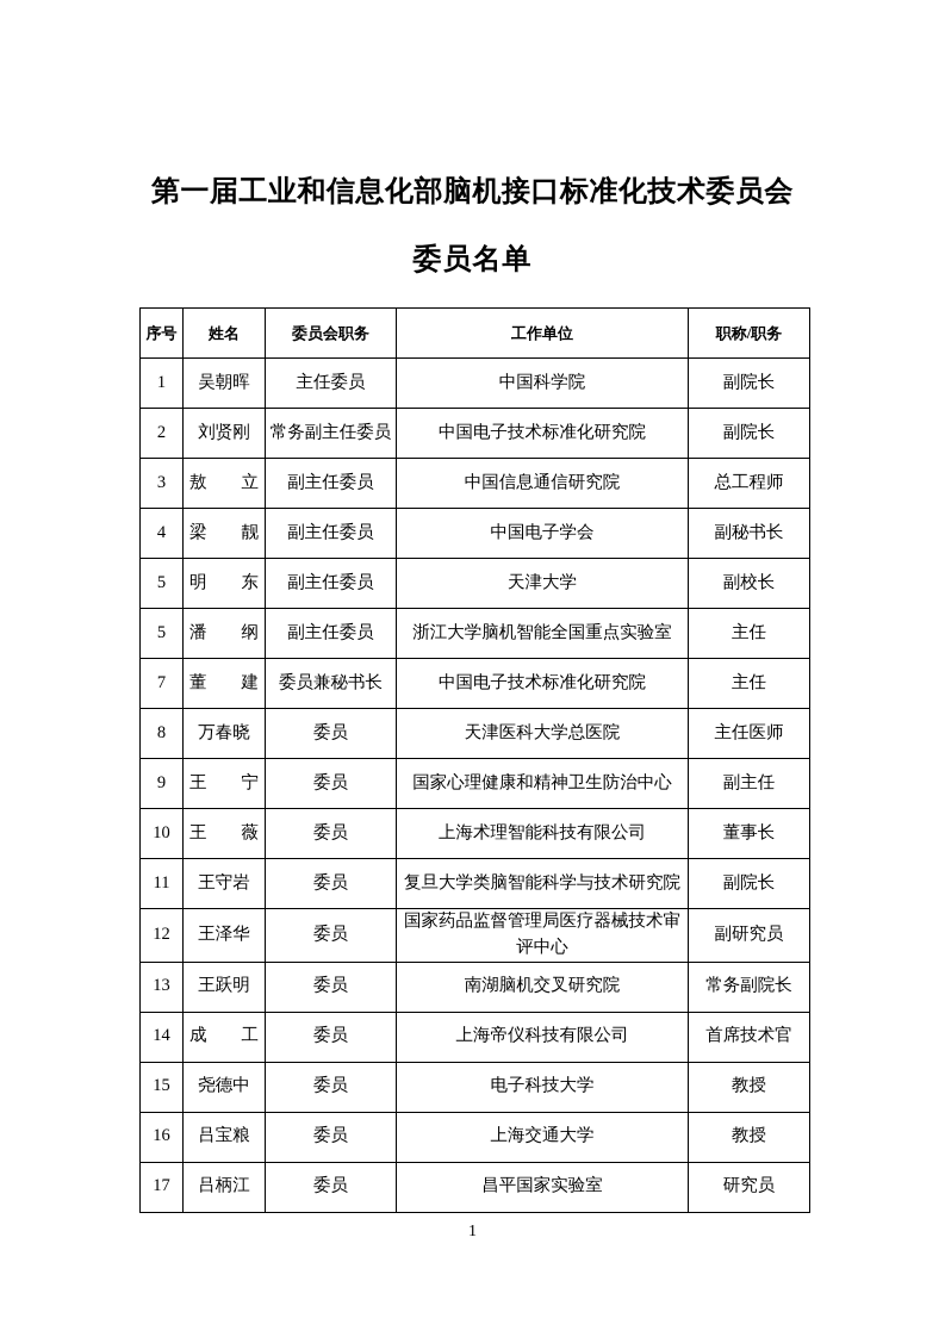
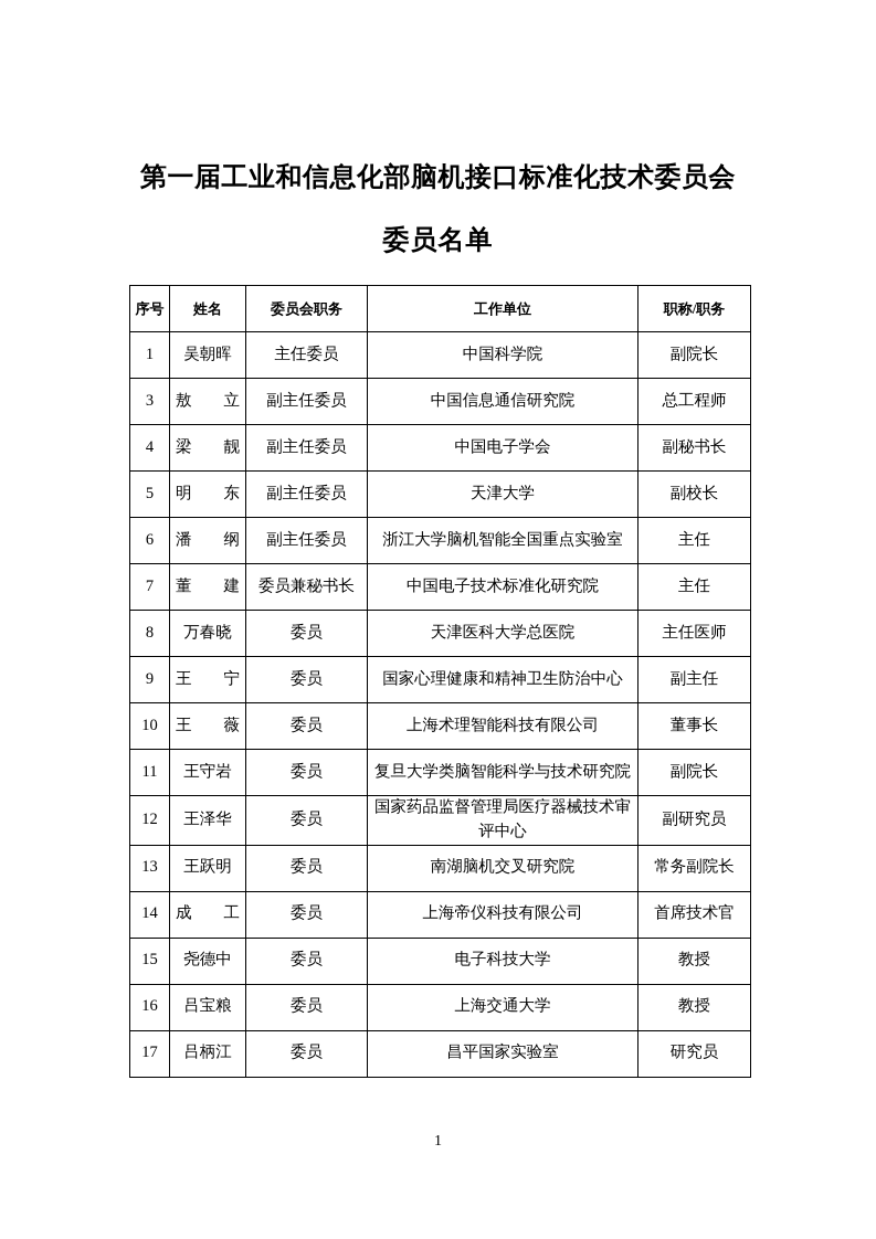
  第一届工业和信息化部脑机接口标准化技术委员会
  委员名单
  序号	姓名	委员会职务	工作单位	职称/职务
  1	吴朝晖	主任委员	中国科学院	副院长
- 2	刘贤刚	常务副主任委员	中国电子技术标准化研究院	副院长
  3	敖 立	副主任委员	中国信息通信研究院	总工程师
  4	梁 靓	副主任委员	中国电子学会	副秘书长
  5	明 东	副主任委员	天津大学	副校长
- 5	潘 纲	副主任委员	浙江大学脑机智能全国重点实验室	主任
+ 6	潘 纲	副主任委员	浙江大学脑机智能全国重点实验室	主任
  7	董 建	委员兼秘书长	中国电子技术标准化研究院	主任
  8	万春晓	委员	天津医科大学总医院	主任医师
  9	王 宁	委员	国家心理健康和精神卫生防治中心	副主任
  10	王 薇	委员	上海术理智能科技有限公司	董事长
  11	王守岩	委员	复旦大学类脑智能科学与技术研究院	副院长
  12	王泽华	委员	国家药品监督管理局医疗器械技术审评中心	副研究员
  13	王跃明	委员	南湖脑机交叉研究院	常务副院长
  14	成 工	委员	上海帝仪科技有限公司	首席技术官
  15	尧德中	委员	电子科技大学	教授
  16	吕宝粮	委员	上海交通大学	教授
  17	吕柄江	委员	昌平国家实验室	研究员
  1
